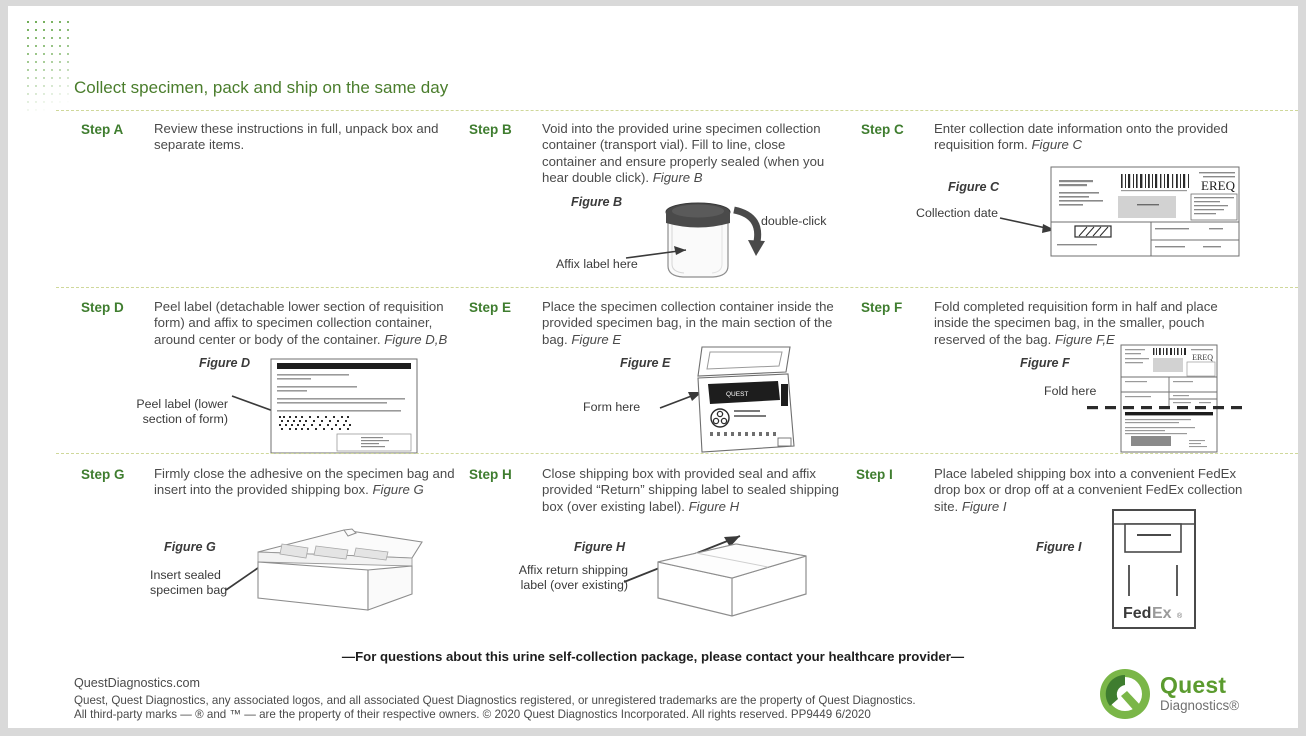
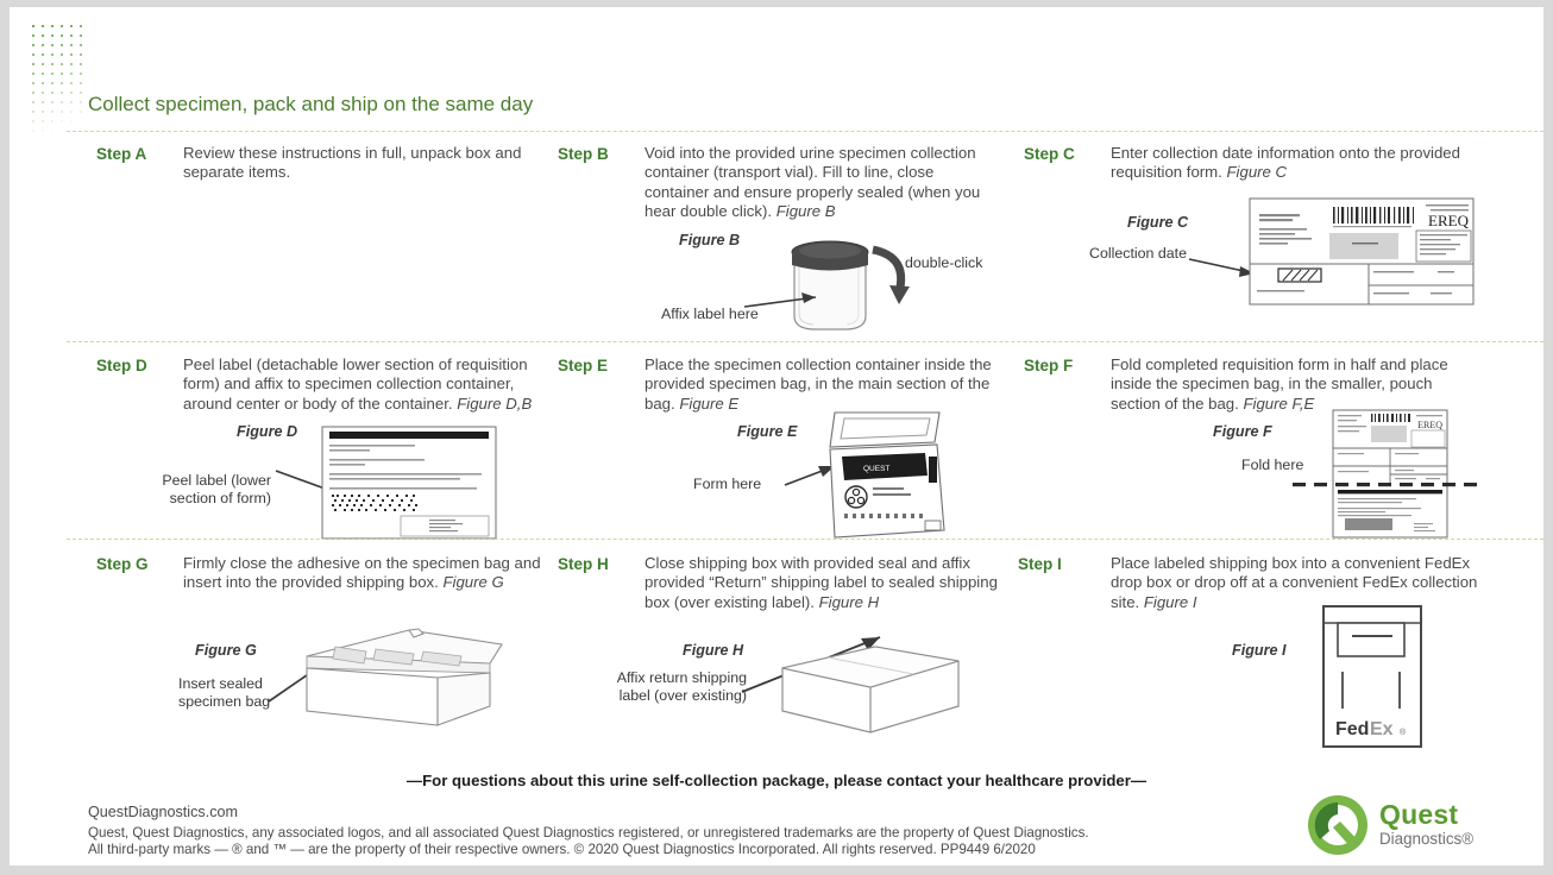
  Collect specimen, pack and ship on the same day
  Step A
  Review these instructions in full, unpack box and separate items.
  Step B
  Void into the provided urine specimen collection container (transport vial). Fill to line, close container and ensure properly sealed (when you hear double click). Figure B
  Step C
  Enter collection date information onto the provided requisition form. Figure C
  Figure B
  Affix label here
  double-click
  Figure C
  Collection date
  EREQ
  Step D
  Peel label (detachable lower section of requisition form) and affix to specimen collection container, around center or body of the container. Figure D,B
  Step E
  Place the specimen collection container inside the provided specimen bag, in the main section of the bag. Figure E
  Step F
- Fold completed requisition form in half and place inside the specimen bag, in the smaller, pouch reserved of the bag. Figure F,E
+ Fold completed requisition form in half and place inside the specimen bag, in the smaller, pouch section of the bag. Figure F,E
  Figure D
  Peel label (lower section of form)
  Figure E
  Form here
  Figure F
  Fold here
  EREQ
  Step G
  Firmly close the adhesive on the specimen bag and insert into the provided shipping box. Figure G
  Step H
  Close shipping box with provided seal and affix provided “Return” shipping label to sealed shipping box (over existing label). Figure H
  Step I
  Place labeled shipping box into a convenient FedEx drop box or drop off at a convenient FedEx collection site. Figure I
  Figure G
  Insert sealed specimen bag
  Figure H
  Affix return shipping label (over existing)
  Figure I
  Fed
  Ex
  —For questions about this urine self-collection package, please contact your healthcare provider—
  QuestDiagnostics.com
  Quest, Quest Diagnostics, any associated logos, and all associated Quest Diagnostics registered, or unregistered trademarks are the property of Quest Diagnostics.
  All third-party marks — ® and ™ — are the property of their respective owners. © 2020 Quest Diagnostics Incorporated. All rights reserved. PP9449 6/2020
  Quest
  Diagnostics®
